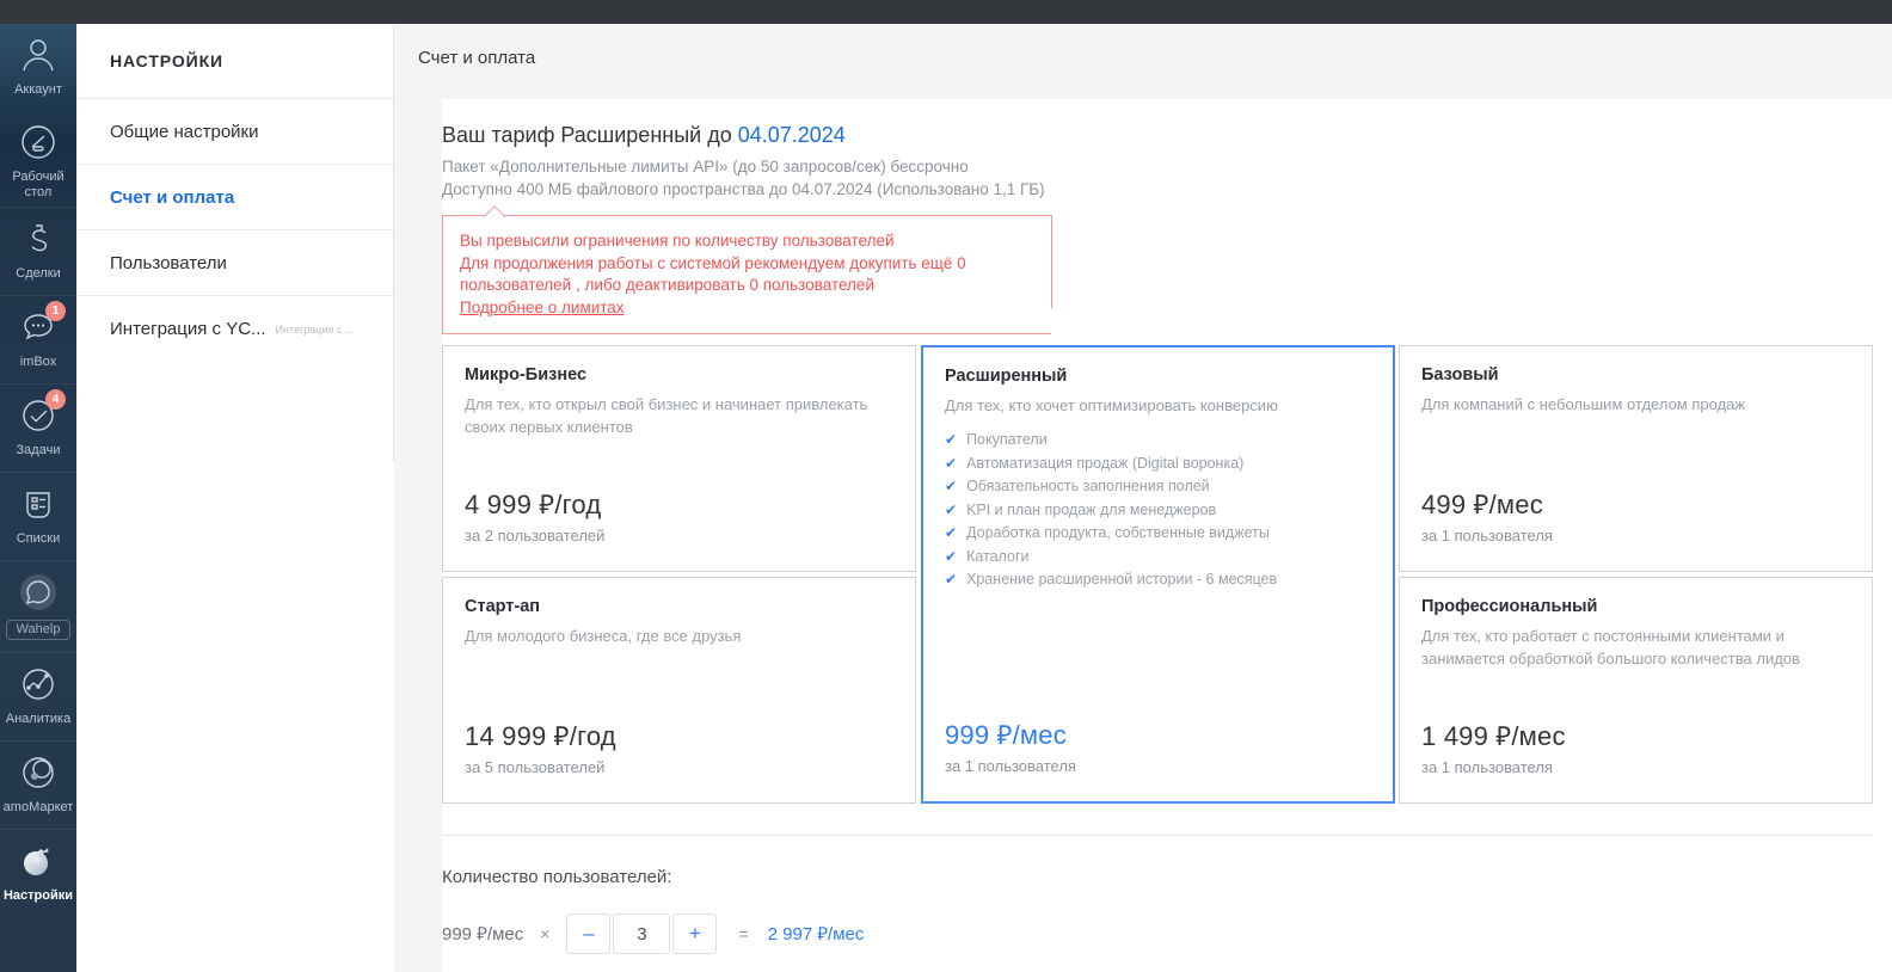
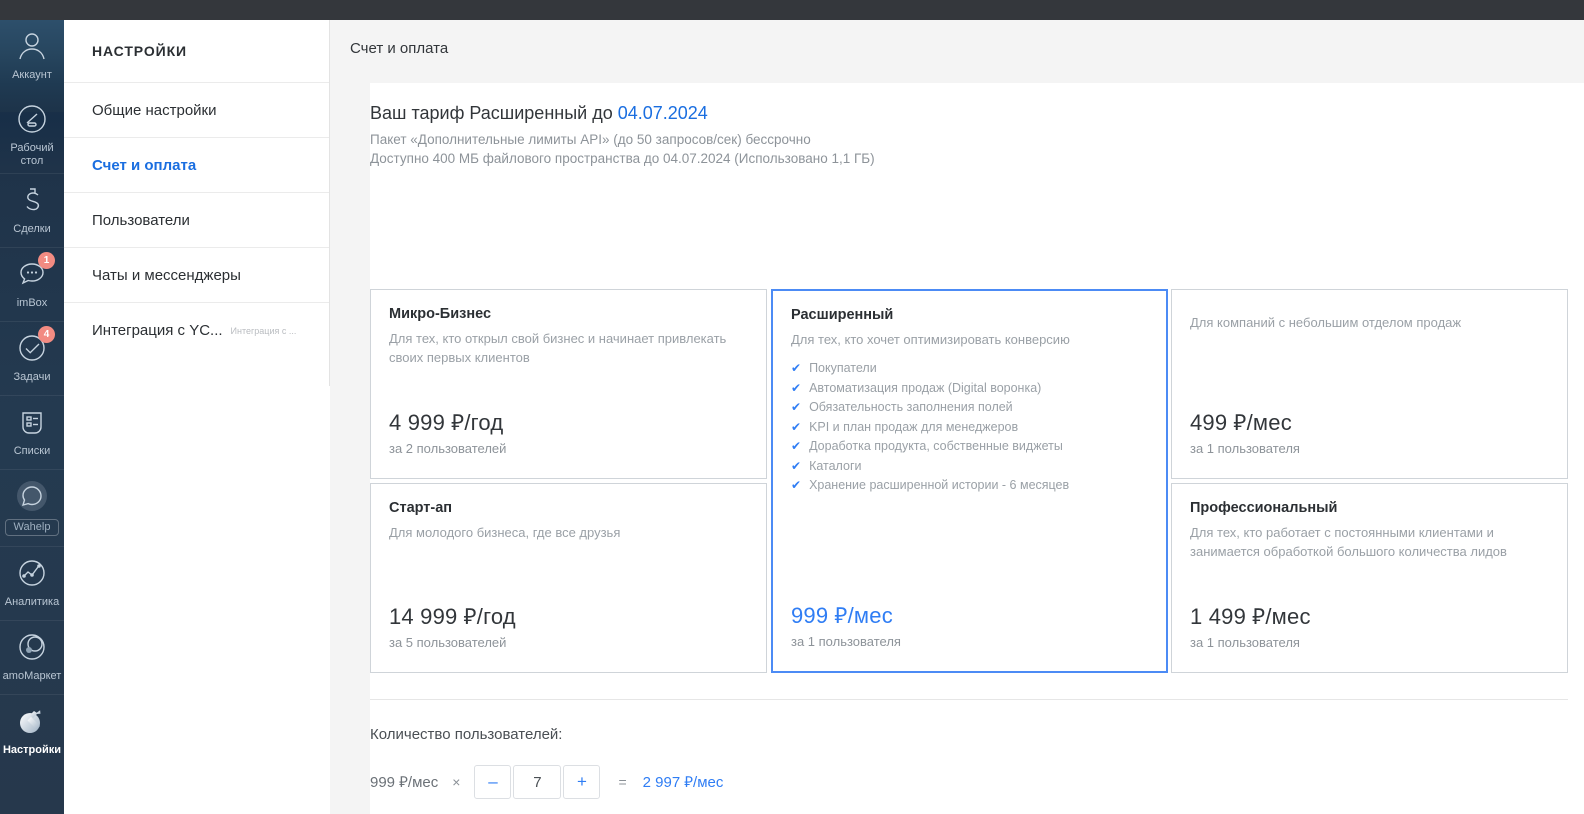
  Аккаунт
  Рабочий стол
  Сделки
  1
  imBox
  4
  Задачи
  Списки
  Wahelp
  Аналитика
  amoМаркет
  Настройки
  НАСТРОЙКИ
  Общие настройки
  Счет и оплата
  Пользователи
+ Чаты и мессенджеры
  Интеграция с YC...
  Интеграция с ...
  Счет и оплата
  Ваш тариф Расширенный до 04.07.2024
  Пакет «Дополнительные лимиты API» (до 50 запросов/сек) бессрочно
  Доступно 400 МБ файлового пространства до 04.07.2024 (Использовано 1,1 ГБ)
- Вы превысили ограничения по количеству пользователей
- Для продолжения работы с системой рекомендуем докупить ещё 0
- пользователей , либо деактивировать 0 пользователей
- Подробнее о лимитах
  Микро-Бизнес
  Для тех, кто открыл свой бизнес и начинает привлекать своих первых клиентов
  4 999 ₽/год
  за 2 пользователей
  Старт-ап
  Для молодого бизнеса, где все друзья
  14 999 ₽/год
  за 5 пользователей
  Расширенный
  Для тех, кто хочет оптимизировать конверсию
  ✔
  Покупатели
  ✔
  Автоматизация продаж (Digital воронка)
  ✔
  Обязательность заполнения полей
  ✔
  KPI и план продаж для менеджеров
  ✔
  Доработка продукта, собственные виджеты
  ✔
  Каталоги
  ✔
  Хранение расширенной истории - 6 месяцев
  999 ₽/мес
  за 1 пользователя
- Базовый
  Для компаний с небольшим отделом продаж
  499 ₽/мес
  за 1 пользователя
  Профессиональный
  Для тех, кто работает с постоянными клиентами и занимается обработкой большого количества лидов
  1 499 ₽/мес
  за 1 пользователя
  Количество пользователей:
  999 ₽/мес
  ×
  –
- 3
+ 7
  +
  =
  2 997 ₽/мес
